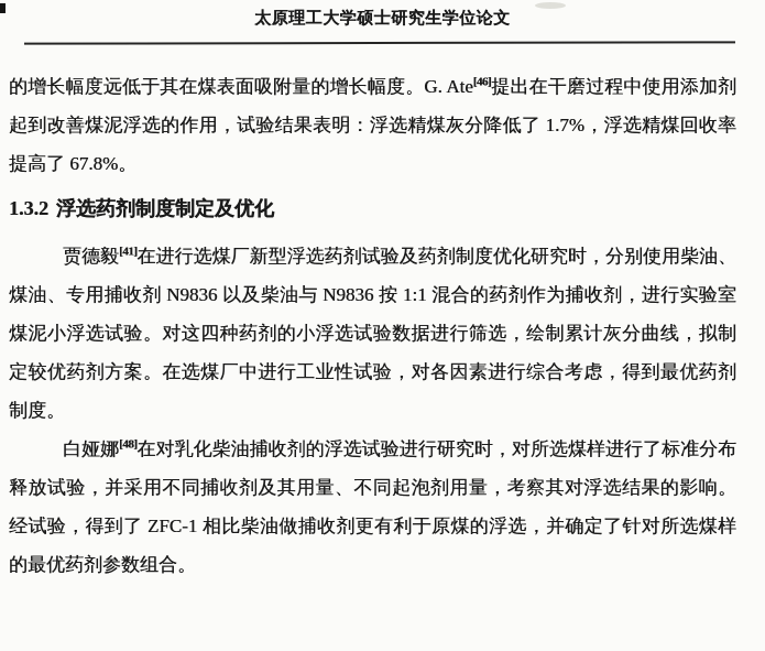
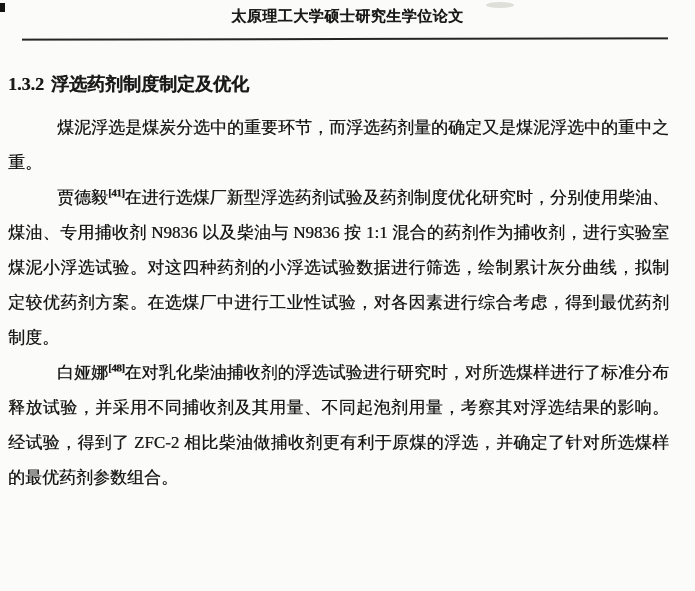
  太原理工大学硕士研究生学位论文
- 的增长幅度远低于其在煤表面吸附量的增长幅度。G. Ate[46]提出在干磨过程中使用添加剂起到改善煤泥浮选的作用，试验结果表明：浮选精煤灰分降低了 1.7%，浮选精煤回收率提高了 67.8%。
  1.3.2 浮选药剂制度制定及优化
+ 煤泥浮选是煤炭分选中的重要环节，而浮选药剂量的确定又是煤泥浮选中的重中之重。
  贾德毅[41]在进行选煤厂新型浮选药剂试验及药剂制度优化研究时，分别使用柴油、煤油、专用捕收剂 N9836 以及柴油与 N9836 按 1:1 混合的药剂作为捕收剂，进行实验室煤泥小浮选试验。对这四种药剂的小浮选试验数据进行筛选，绘制累计灰分曲线，拟制定较优药剂方案。在选煤厂中进行工业性试验，对各因素进行综合考虑，得到最优药剂制度。
- 白娅娜[48]在对乳化柴油捕收剂的浮选试验进行研究时，对所选煤样进行了标准分布释放试验，并采用不同捕收剂及其用量、不同起泡剂用量，考察其对浮选结果的影响。经试验，得到了 ZFC-1 相比柴油做捕收剂更有利于原煤的浮选，并确定了针对所选煤样的最优药剂参数组合。
+ 白娅娜[48]在对乳化柴油捕收剂的浮选试验进行研究时，对所选煤样进行了标准分布释放试验，并采用不同捕收剂及其用量、不同起泡剂用量，考察其对浮选结果的影响。经试验，得到了 ZFC-2 相比柴油做捕收剂更有利于原煤的浮选，并确定了针对所选煤样的最优药剂参数组合。
